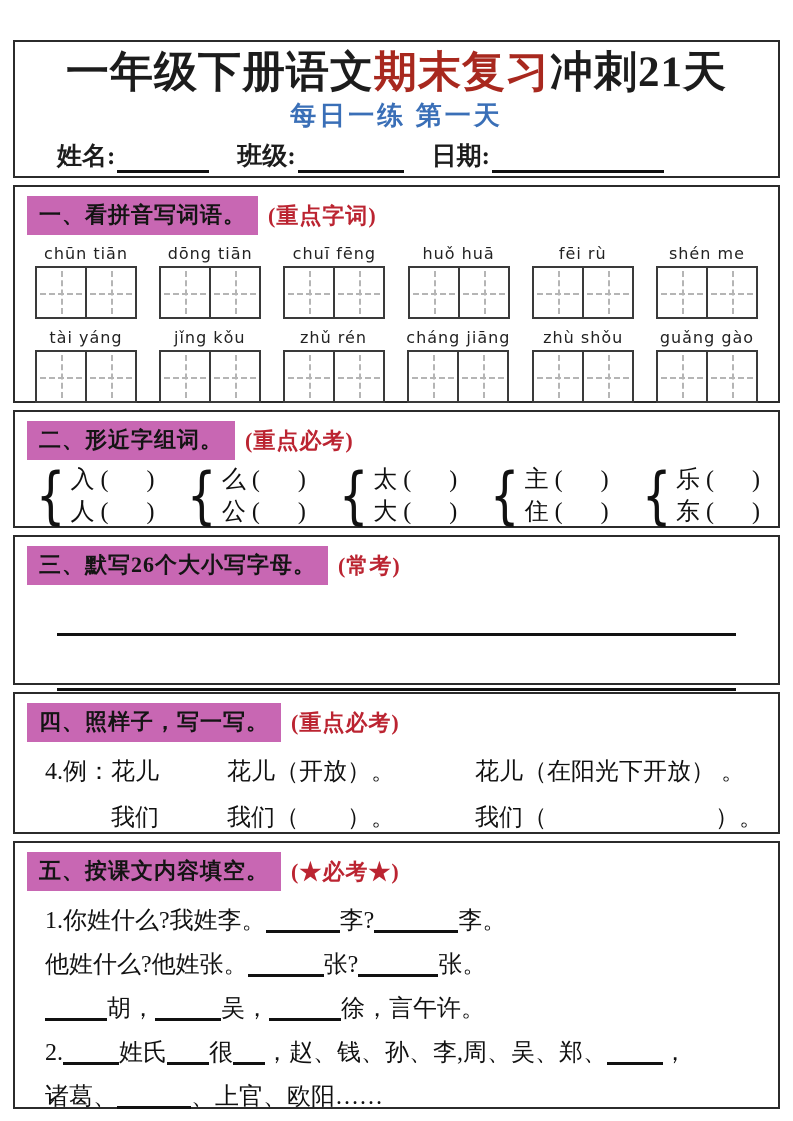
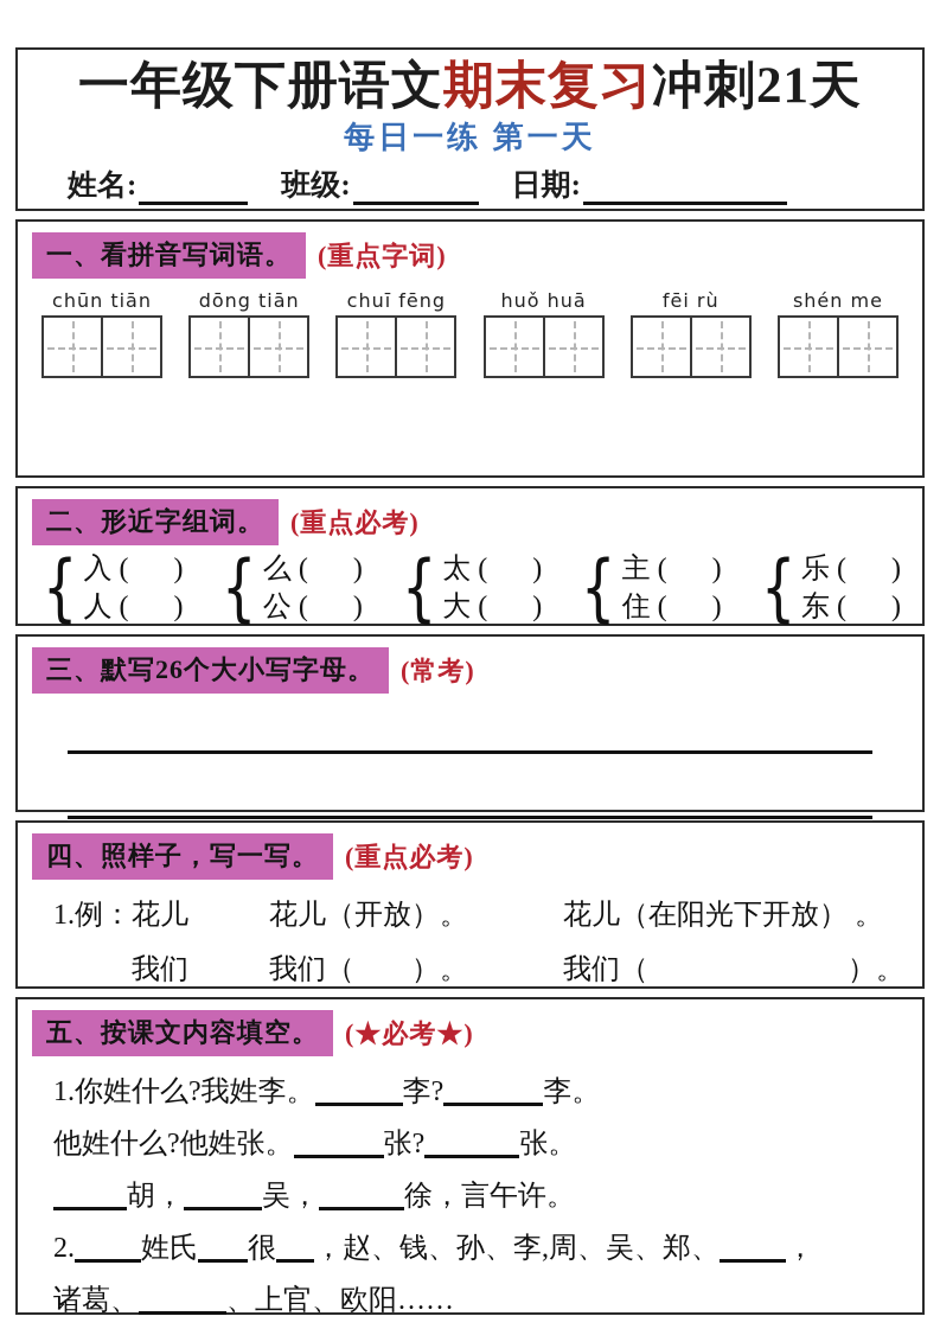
  一年级下册语文期末复习冲刺21天
  每日一练 第一天
  姓名:
  班级:
  日期:
  一、看拼音写词语。
  (重点字词)
  chūn tiān
  dōng tiān
  chuī fēng
  huǒ huā
  fēi rù
  shén me
- tài yáng
- jǐng kǒu
- zhǔ rén
- cháng jiāng
- zhù shǒu
- guǎng gào
  二、形近字组词。
  (重点必考)
  {
  入 ( )
  人 ( )
  {
  么 ( )
  公 ( )
  {
  太 ( )
  大 ( )
  {
  主 ( )
  住 ( )
  {
  乐 ( )
  东 ( )
  三、默写26个大小写字母。
  (常考)
  四、照样子，写一写。
  (重点必考)
- 4.例：花儿
+ 1.例：花儿
  花儿（开放）。
  花儿（在阳光下开放） 。
  我们
  我们（ ）。
  我们（ ）。
  五、按课文内容填空。
  (★必考★)
  1.你姓什么?我姓李。 李? 李。
  他姓什么?他姓张。 张? 张。
  胡， 吴， 徐，言午许。
  2. 姓氏 很 ，赵、钱、孙、李,周、吴、郑、 ，
  诸葛、 、上官、欧阳……
